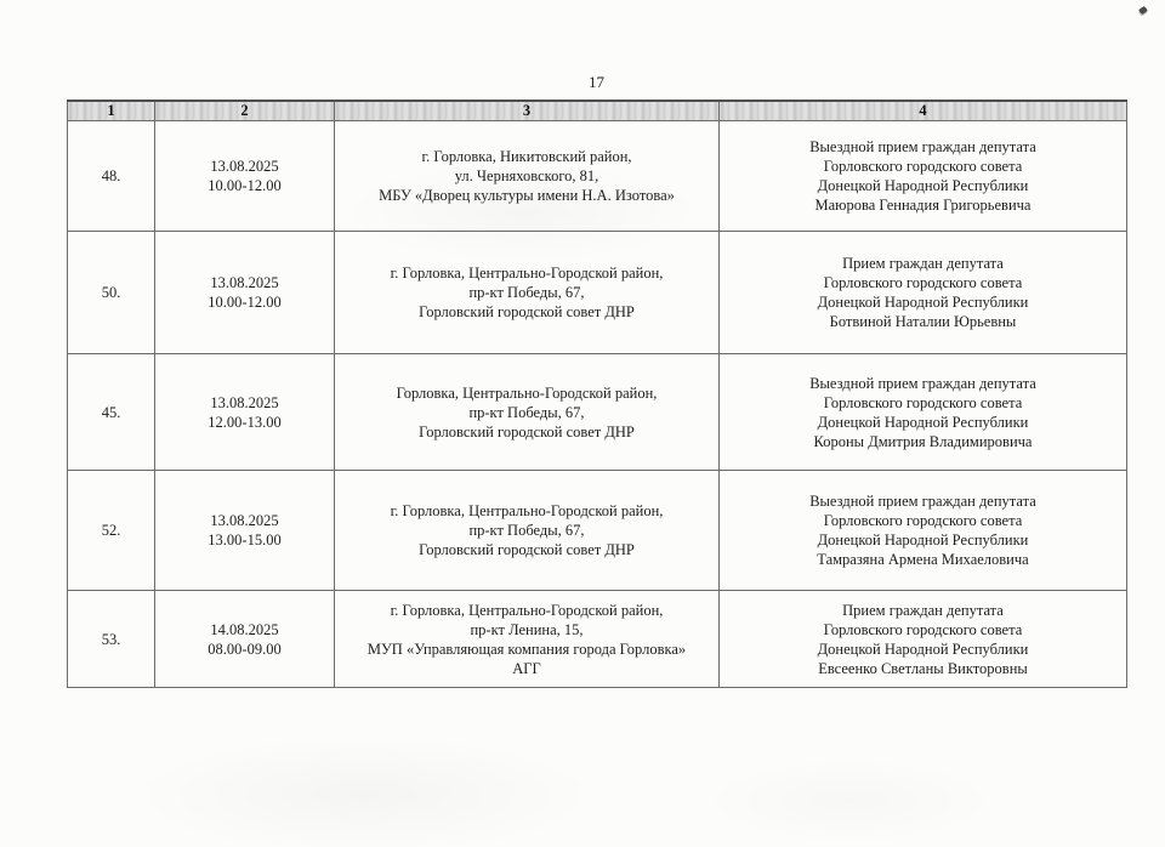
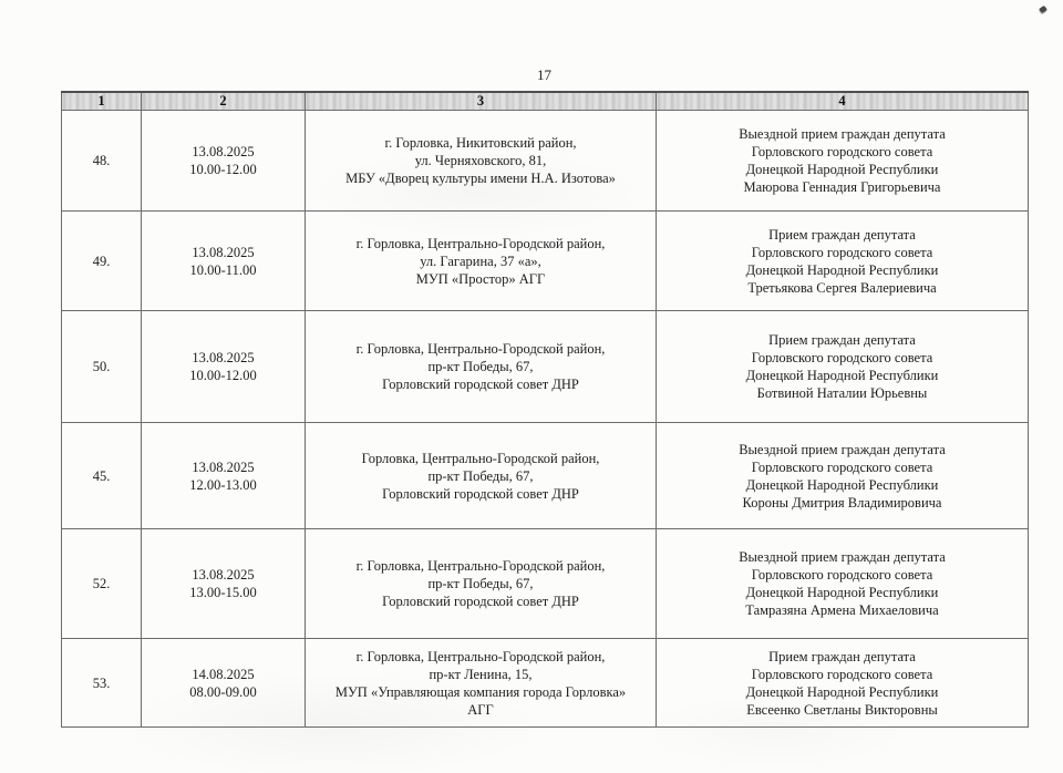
  17
  1	2	3	4
  48.	13.08.2025 10.00-12.00	г. Горловка, Никитовский район, ул. Черняховского, 81, МБУ «Дворец культуры имени Н.А. Изотова»	Выездной прием граждан депутата Горловского городского совета Донецкой Народной Республики Маюрова Геннадия Григорьевича
+ 49.	13.08.2025 10.00-11.00	г. Горловка, Центрально-Городской район, ул. Гагарина, 37 «а», МУП «Простор» АГГ	Прием граждан депутата Горловского городского совета Донецкой Народной Республики Третьякова Сергея Валериевича
  50.	13.08.2025 10.00-12.00	г. Горловка, Центрально-Городской район, пр-кт Победы, 67, Горловский городской совет ДНР	Прием граждан депутата Горловского городского совета Донецкой Народной Республики Ботвиной Наталии Юрьевны
  45.	13.08.2025 12.00-13.00	Горловка, Центрально-Городской район, пр-кт Победы, 67, Горловский городской совет ДНР	Выездной прием граждан депутата Горловского городского совета Донецкой Народной Республики Короны Дмитрия Владимировича
  52.	13.08.2025 13.00-15.00	г. Горловка, Центрально-Городской район, пр-кт Победы, 67, Горловский городской совет ДНР	Выездной прием граждан депутата Горловского городского совета Донецкой Народной Республики Тамразяна Армена Михаеловича
  53.	14.08.2025 08.00-09.00	г. Горловка, Центрально-Городской район, пр-кт Ленина, 15, МУП «Управляющая компания города Горловка» АГГ	Прием граждан депутата Горловского городского совета Донецкой Народной Республики Евсеенко Светланы Викторовны
